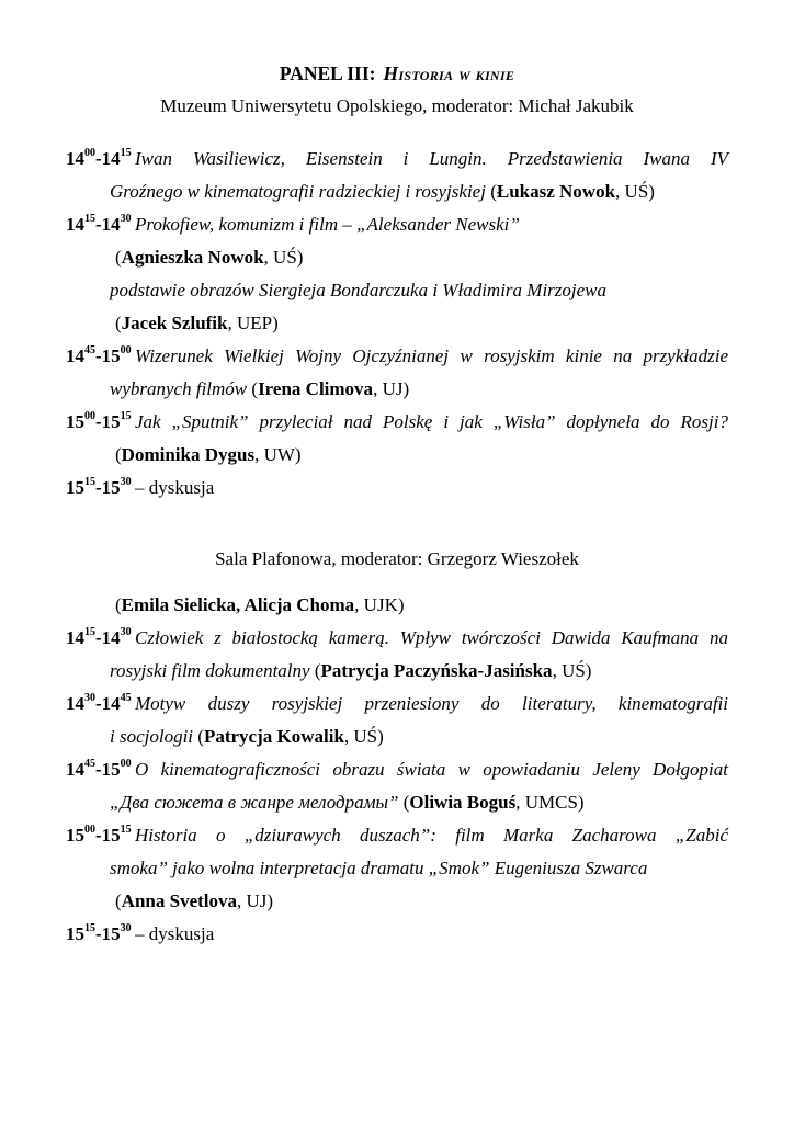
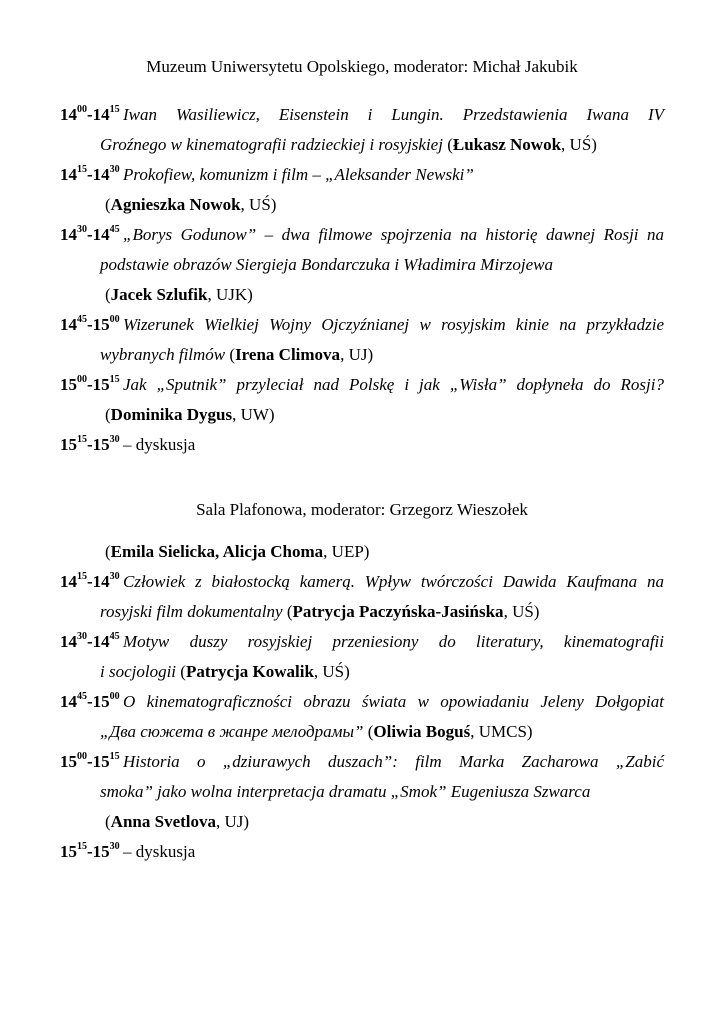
- PANEL III: Historia w kinie
  Muzeum Uniwersytetu Opolskiego, moderator: Michał Jakubik
  1400-1415 Iwan Wasiliewicz, Eisenstein i Lungin. Przedstawienia Iwana IV
  Groźnego w kinematografii radzieckiej i rosyjskiej (Łukasz Nowok, UŚ)
  1415-1430 Prokofiew, komunizm i film – „Aleksander Newski”
  (Agnieszka Nowok, UŚ)
+ 1430-1445 „Borys Godunow” – dwa filmowe spojrzenia na historię dawnej Rosji na
  podstawie obrazów Siergieja Bondarczuka i Władimira Mirzojewa
- (Jacek Szlufik, UEP)
+ (Jacek Szlufik, UJK)
  1445-1500 Wizerunek Wielkiej Wojny Ojczyźnianej w rosyjskim kinie na przykładzie
  wybranych filmów (Irena Climova, UJ)
  1500-1515 Jak „Sputnik” przyleciał nad Polskę i jak „Wisła” dopłyneła do Rosji?
  (Dominika Dygus, UW)
  1515-1530 – dyskusja
  Sala Plafonowa, moderator: Grzegorz Wieszołek
- (Emila Sielicka, Alicja Choma, UJK)
+ (Emila Sielicka, Alicja Choma, UEP)
  1415-1430 Człowiek z białostocką kamerą. Wpływ twórczości Dawida Kaufmana na
  rosyjski film dokumentalny (Patrycja Paczyńska-Jasińska, UŚ)
  1430-1445 Motyw duszy rosyjskiej przeniesiony do literatury, kinematografii
  i socjologii (Patrycja Kowalik, UŚ)
  1445-1500 O kinematograficzności obrazu świata w opowiadaniu Jeleny Dołgopiat
  „Два сюжета в жанре мелодрамы” (Oliwia Boguś, UMCS)
  1500-1515 Historia o „dziurawych duszach”: film Marka Zacharowa „Zabić
  smoka” jako wolna interpretacja dramatu „Smok” Eugeniusza Szwarca
  (Anna Svetlova, UJ)
  1515-1530 – dyskusja
